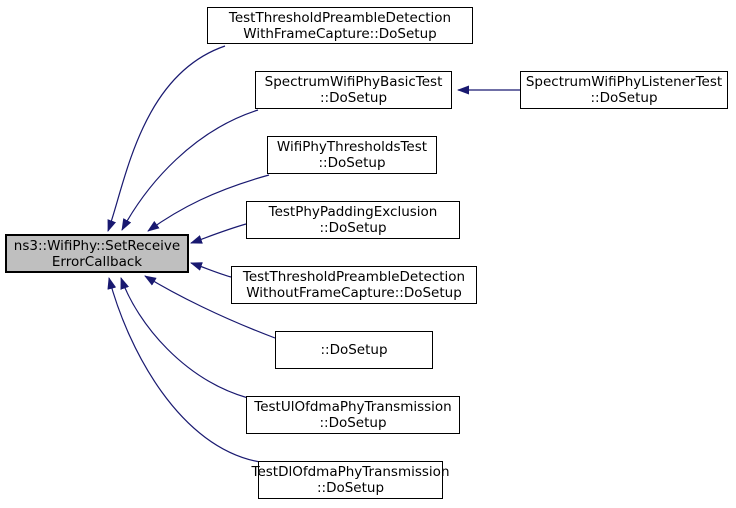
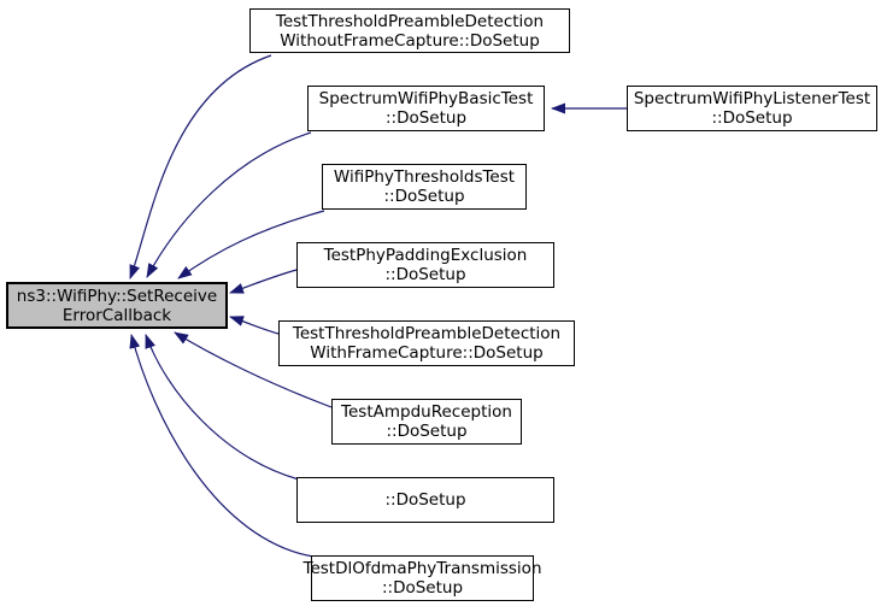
  ns3::WifiPhy::SetReceive
  ErrorCallback
  TestThresholdPreambleDetection
- WithFrameCapture::DoSetup
+ WithoutFrameCapture::DoSetup
  SpectrumWifiPhyBasicTest
  ::DoSetup
  SpectrumWifiPhyListenerTest
  ::DoSetup
  WifiPhyThresholdsTest
  ::DoSetup
  TestPhyPaddingExclusion
  ::DoSetup
  TestThresholdPreambleDetection
- WithoutFrameCapture::DoSetup
+ WithFrameCapture::DoSetup
+ TestAmpduReception
  ::DoSetup
- TestUlOfdmaPhyTransmission
  ::DoSetup
  TestDlOfdmaPhyTransmission
  ::DoSetup
